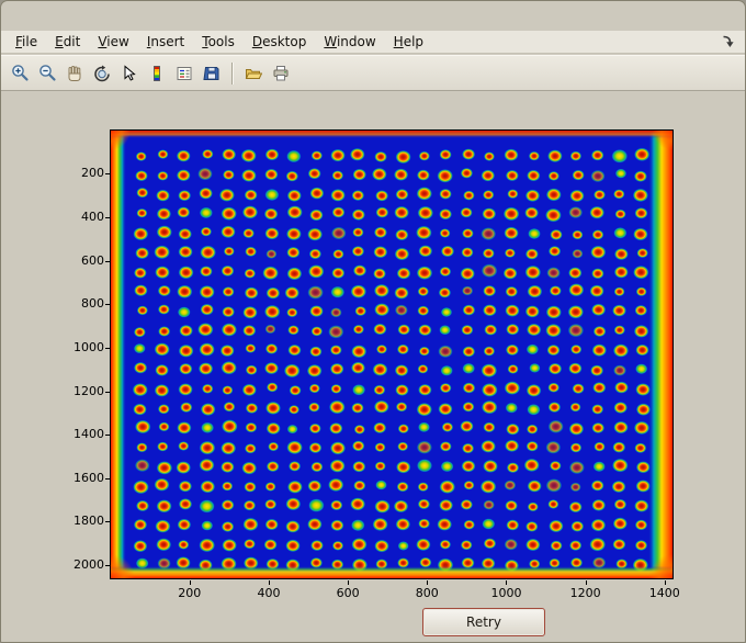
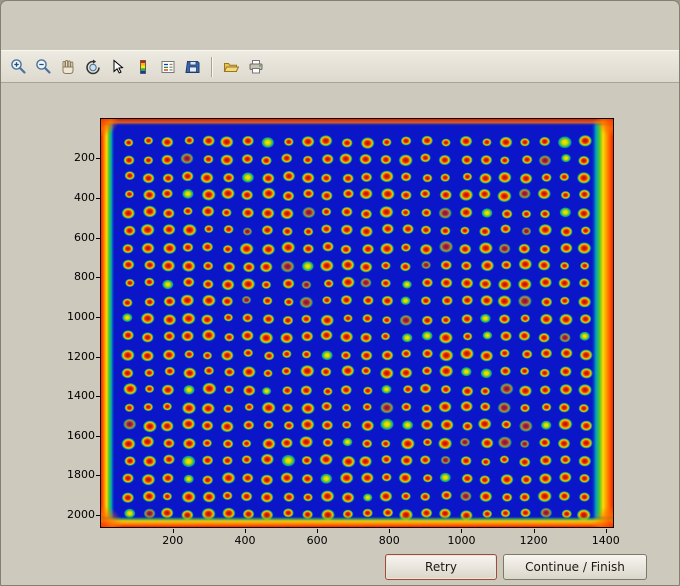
- File
- Edit
- View
- Insert
- Tools
- Desktop
- Window
- Help
  Retry
+ Continue / Finish
  200
  400
  600
  800
  1000
  1200
  1400
  1600
  1800
  2000
  200
  400
  600
  800
  1000
  1200
  1400
